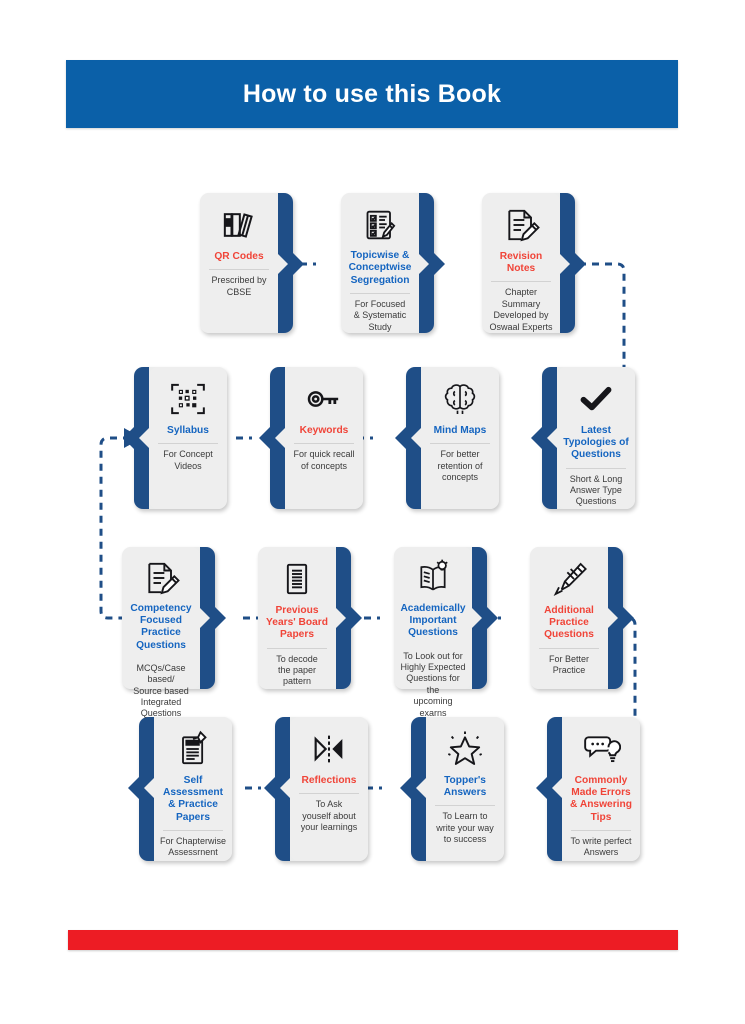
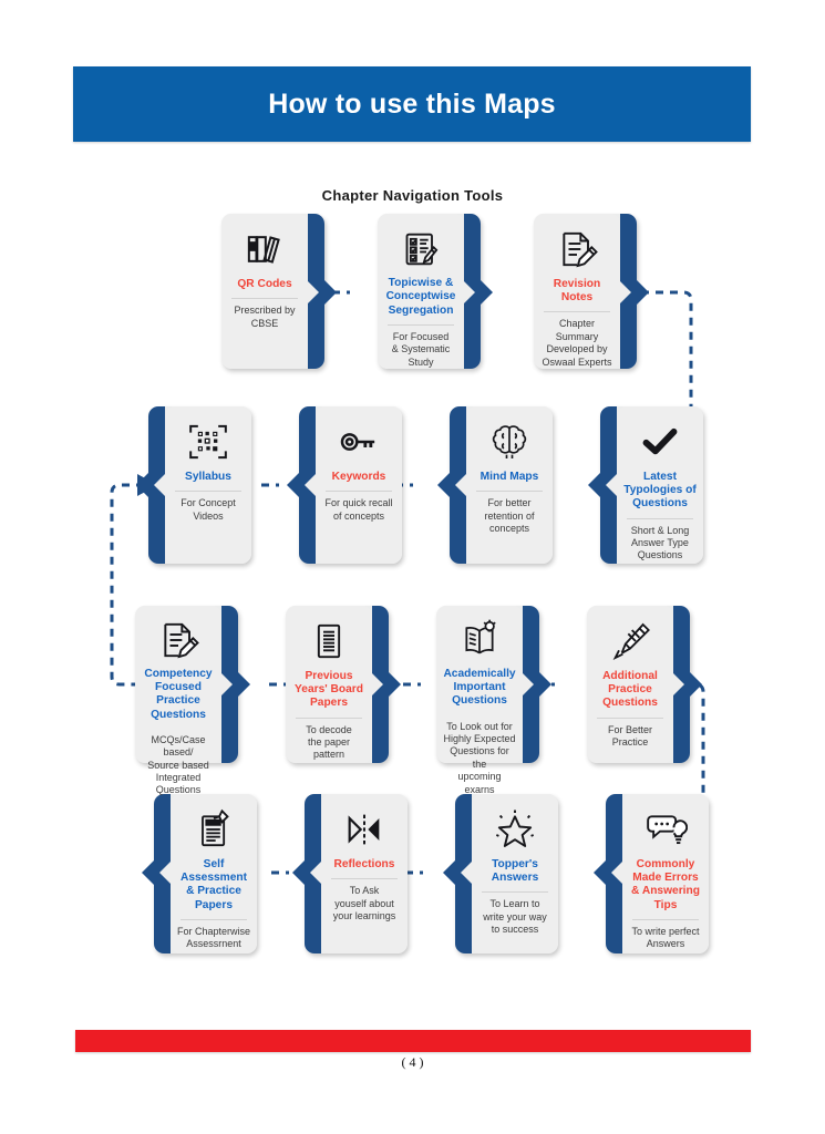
- How to use this Book
+ How to use this Maps
+ Chapter Navigation Tools
  QR Codes
  Prescribed by
  CBSE
  Topicwise &
  Conceptwise
  Segregation
  For Focused
  & Systematic
  Study
  Revision
  Notes
  Chapter Summary
  Developed by
  Oswaal Experts
  Syllabus
  For Concept
  Videos
  Keywords
  For quick recall
  of concepts
  Mind Maps
  For better
  retention of
  concepts
  Latest
  Typologies of
  Questions
  Short & Long
  Answer Type
  Questions
  Competency
  Focused
  Practice
  Questions
  MCQs/Case based/
  Source based
  Integrated
  Questions
  Previous
  Years' Board
  Papers
  To decode
  the paper pattern
  Academically
  Important
  Questions
  To Look out for
  Highly Expected
  Questions for the
  upcoming exarns
  Additional
  Practice
  Questions
  For Better
  Practice
  Self
  Assessment
  & Practice
  Papers
  For Chapterwise
  Assessrnent
  Reflections
  To Ask
  youself about
  your learnings
  Topper's
  Answers
  To Learn to
  write your way
  to success
  Commonly
  Made Errors
  & Answering
  Tips
  To write perfect
  Answers
+ ( 4 )
